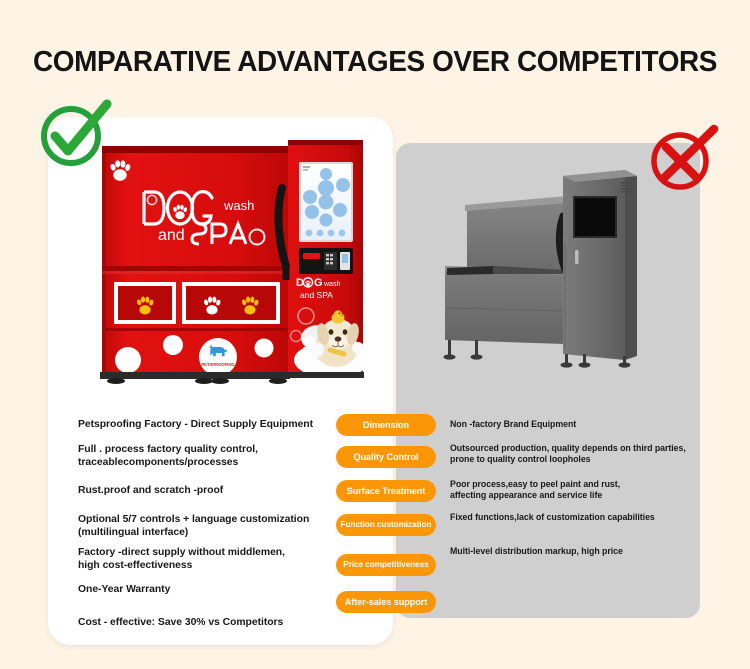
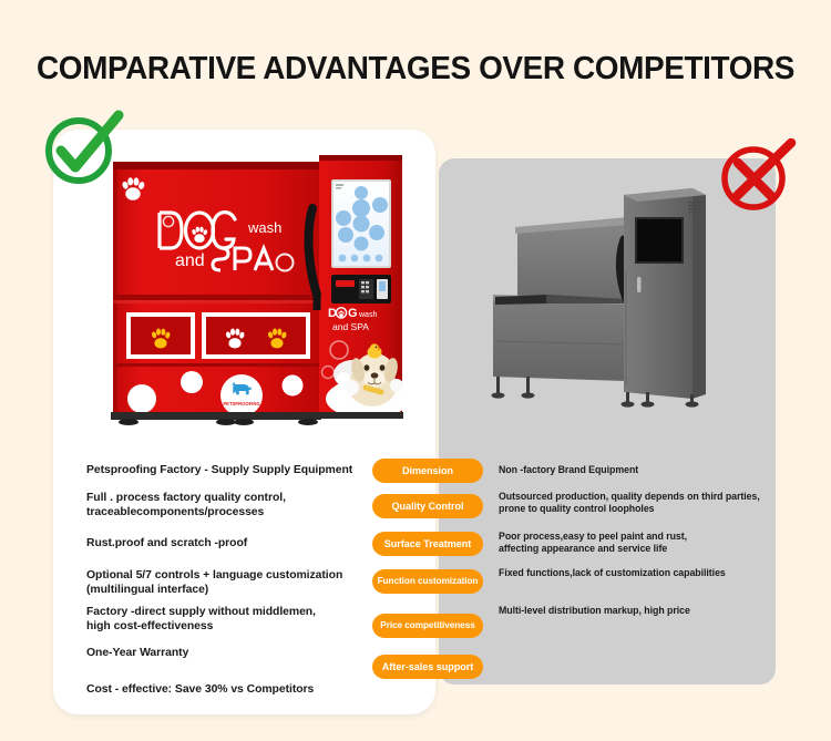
  COMPARATIVE ADVANTAGES OVER COMPETITORS
  wash
  and
  D
  G
  and SPA
- Petsproofing Factory - Direct Supply Equipment
+ Petsproofing Factory - Supply Supply Equipment
  Dimension
  Non -factory Brand Equipment
  Full . process factory quality control,
  traceablecomponents/processes
  Quality Control
  Outsourced production, quality depends on third parties,
  prone to quality control loopholes
  Rust.proof and scratch -proof
  Surface Treatment
  Poor process,easy to peel paint and rust,
  affecting appearance and service life
  Optional 5/7 controls + language customization
  (multilingual interface)
  Function customization
  Fixed functions,lack of customization capabilities
  Factory -direct supply without middlemen,
  high cost-effectiveness
  Price competitiveness
  Multi-level distribution markup, high price
  One-Year Warranty
  After-sales support
  Cost - effective: Save 30% vs Competitors
